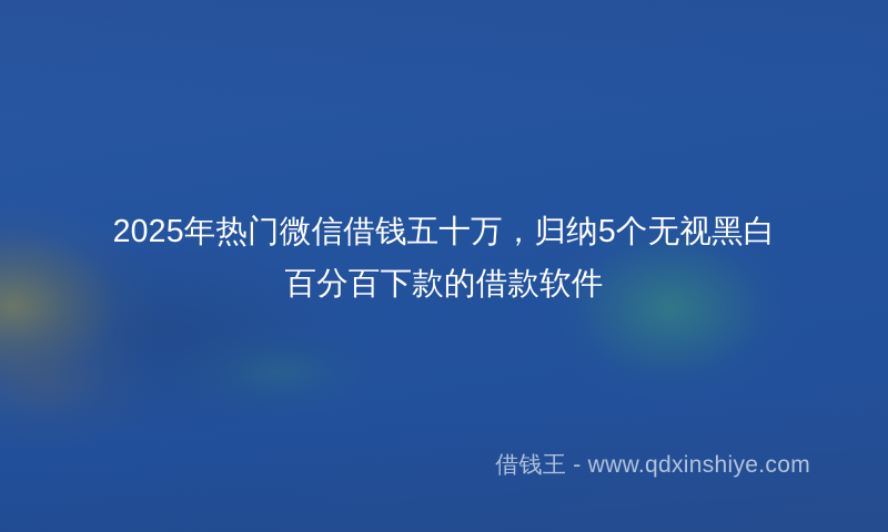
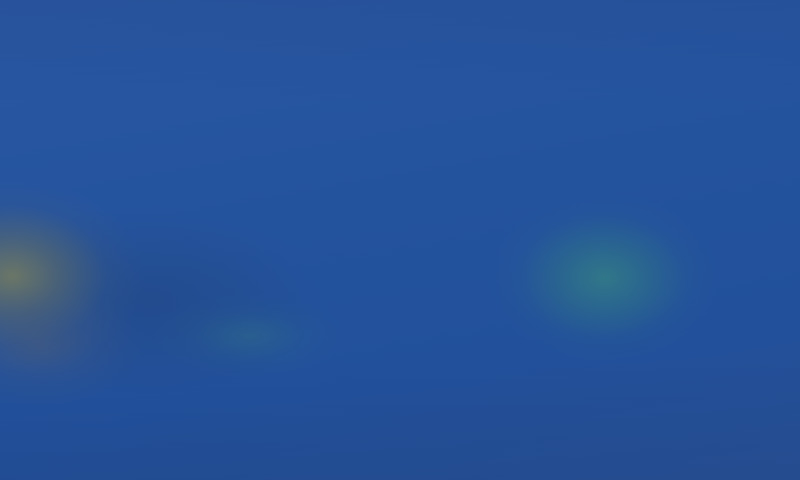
- 2025年热门微信借钱五十万，归纳5个无视黑白
- 百分百下款的借款软件
- 借钱王 - www.qdxinshiye.com
